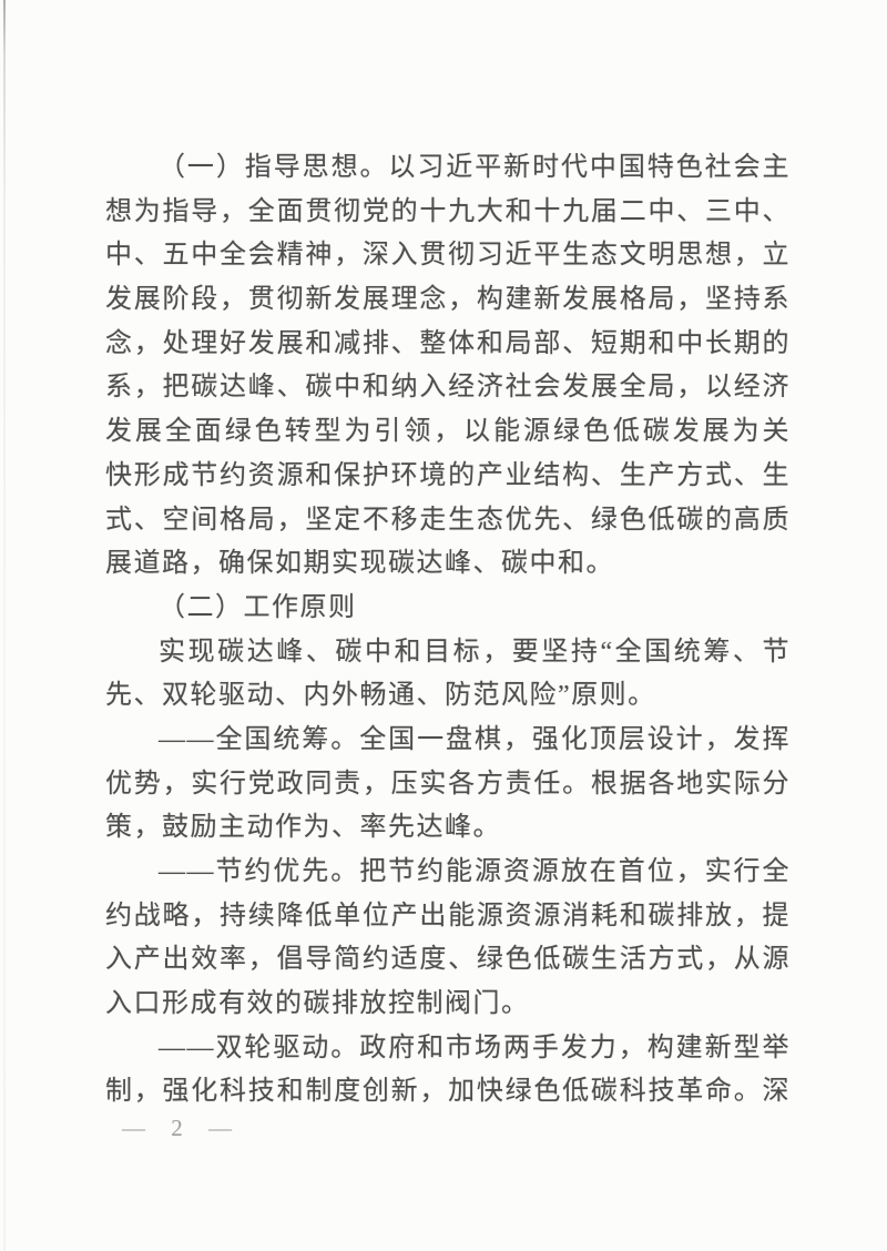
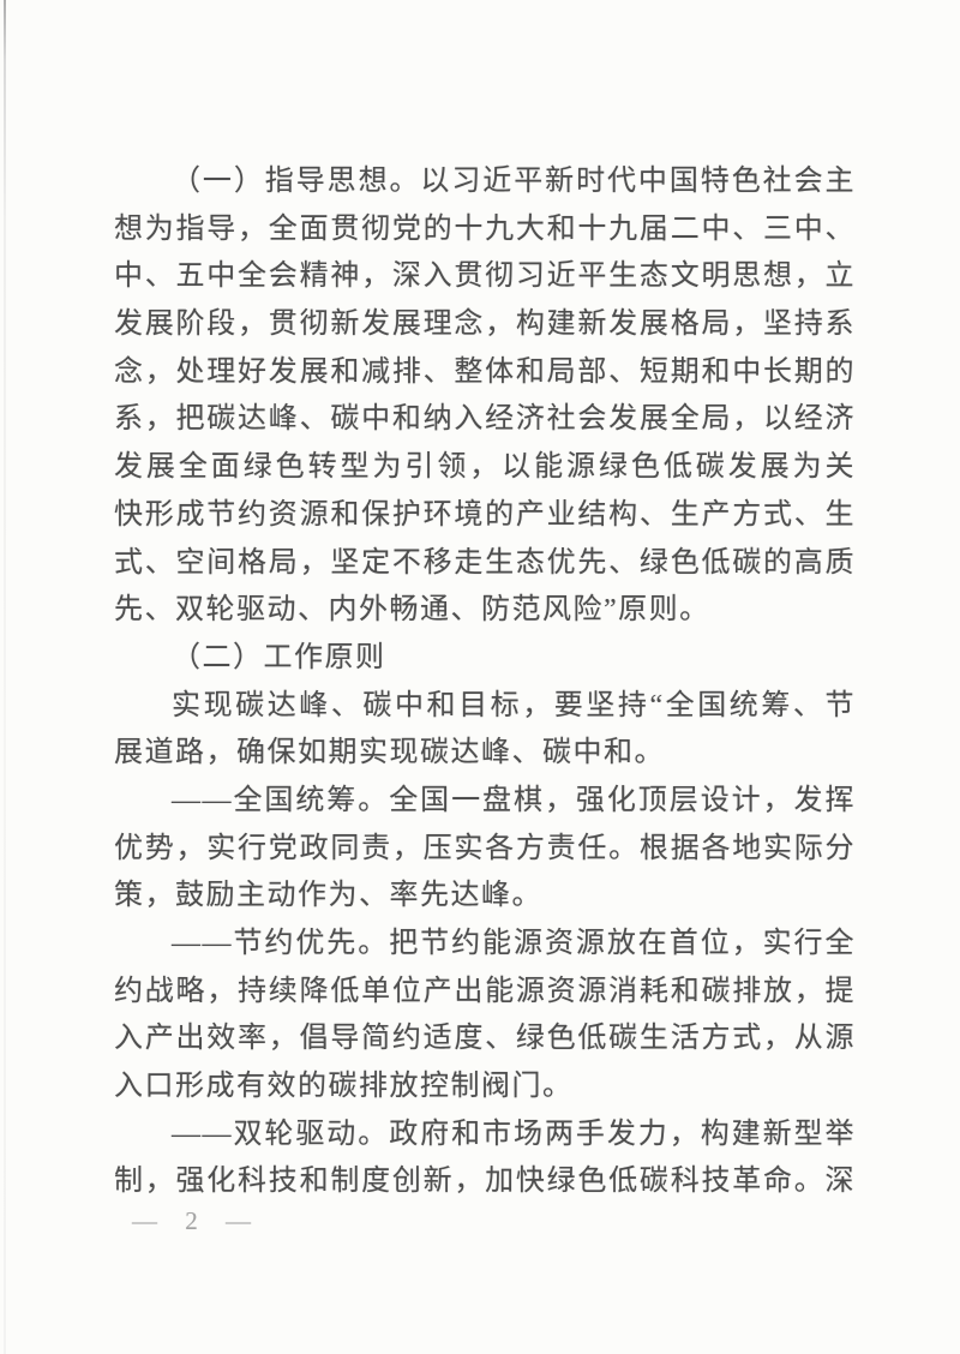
  （一）指导思想。以习近平新时代中国特色社会主
  想为指导，全面贯彻党的十九大和十九届二中、三中、
  中、五中全会精神，深入贯彻习近平生态文明思想，立
  发展阶段，贯彻新发展理念，构建新发展格局，坚持系
  念，处理好发展和减排、整体和局部、短期和中长期的
  系，把碳达峰、碳中和纳入经济社会发展全局，以经济
  发展全面绿色转型为引领，以能源绿色低碳发展为关
  快形成节约资源和保护环境的产业结构、生产方式、生
  式、空间格局，坚定不移走生态优先、绿色低碳的高质
- 展道路，确保如期实现碳达峰、碳中和。
+ 先、双轮驱动、内外畅通、防范风险”原则。
  （二）工作原则
  实现碳达峰、碳中和目标，要坚持“全国统筹、节
- 先、双轮驱动、内外畅通、防范风险”原则。
+ 展道路，确保如期实现碳达峰、碳中和。
  ——全国统筹。全国一盘棋，强化顶层设计，发挥
  优势，实行党政同责，压实各方责任。根据各地实际分
  策，鼓励主动作为、率先达峰。
  ——节约优先。把节约能源资源放在首位，实行全
  约战略，持续降低单位产出能源资源消耗和碳排放，提
  入产出效率，倡导简约适度、绿色低碳生活方式，从源
  入口形成有效的碳排放控制阀门。
  ——双轮驱动。政府和市场两手发力，构建新型举
  制，强化科技和制度创新，加快绿色低碳科技革命。深
  — 2 —
